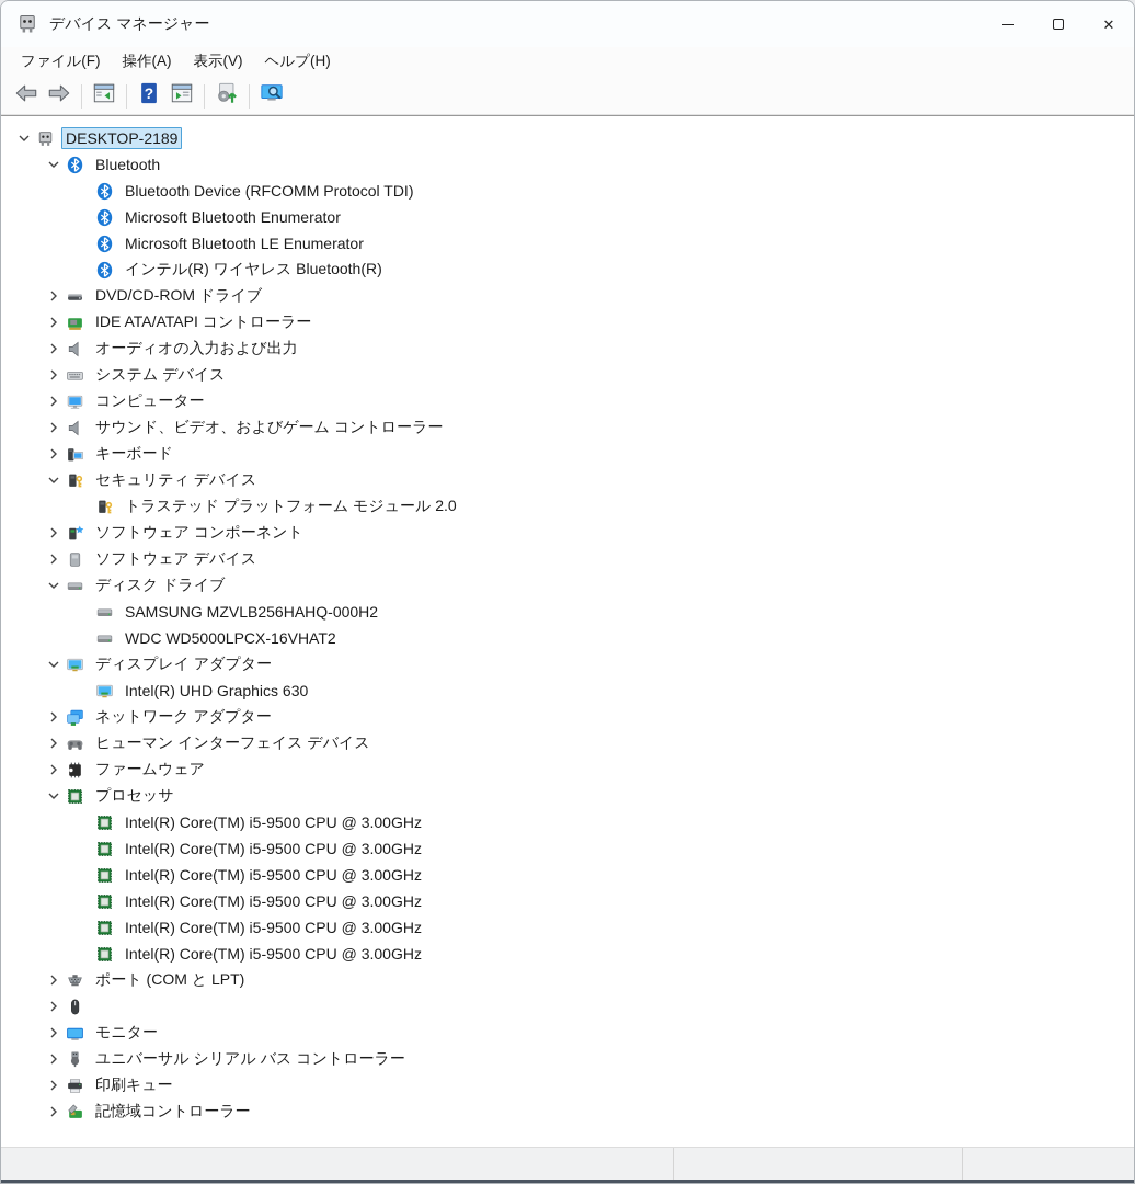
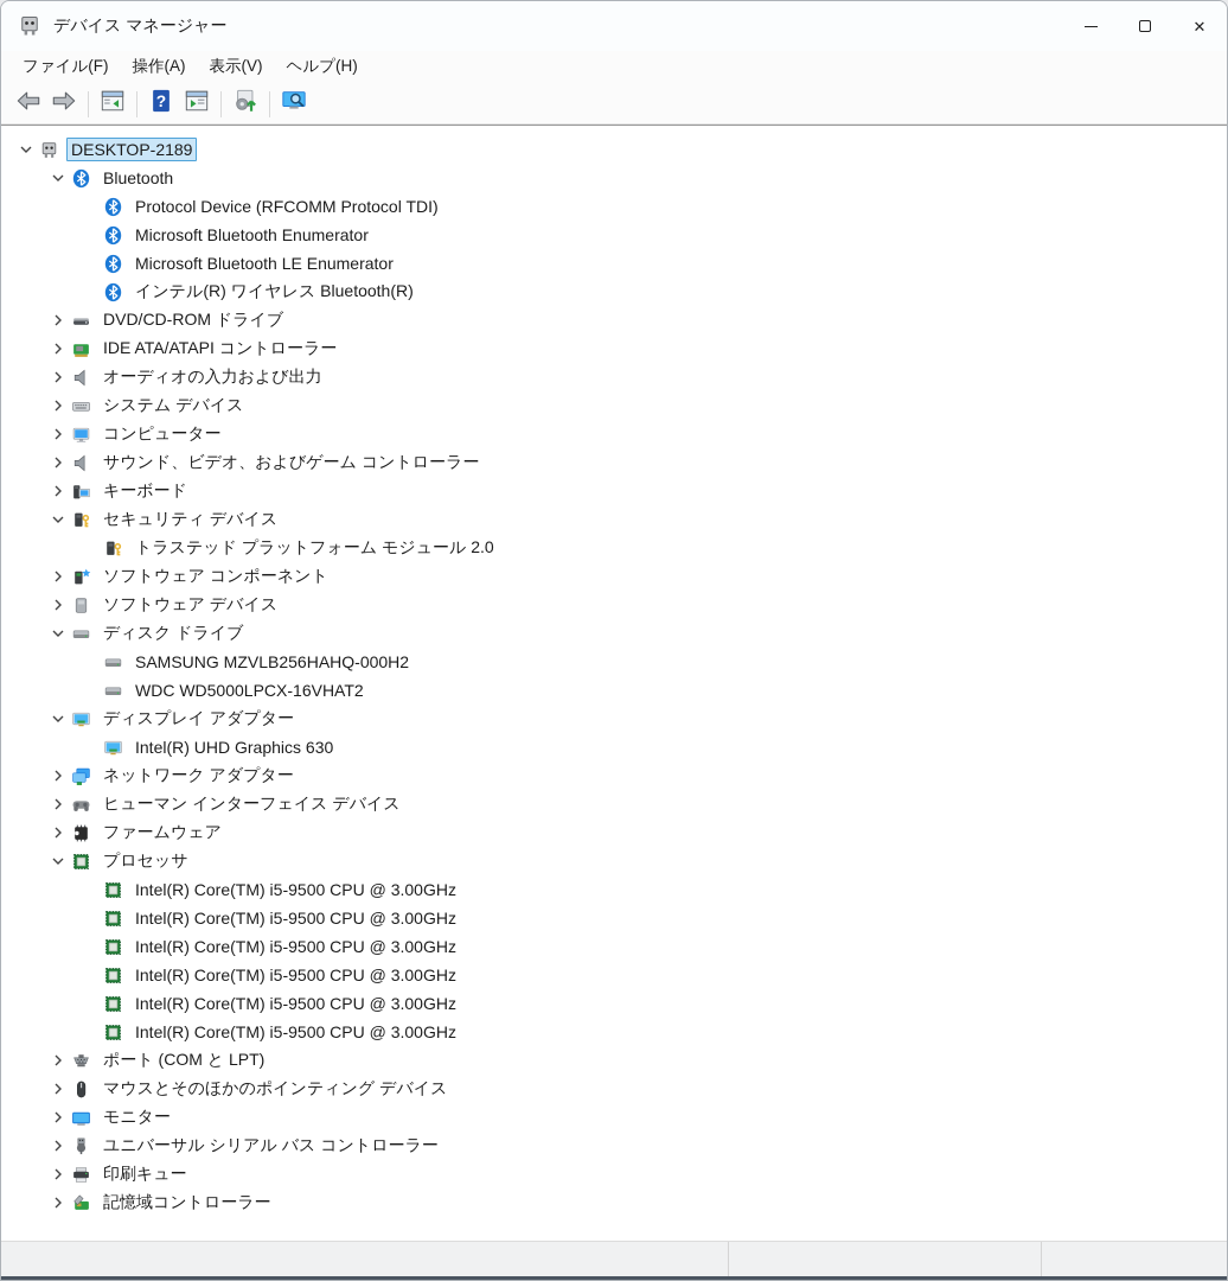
  デバイス マネージャー
  ✕
  ファイル(F)
  操作(A)
  表示(V)
  ヘルプ(H)
  ?
  DESKTOP-2189
  Bluetooth
- Bluetooth Device (RFCOMM Protocol TDI)
+ Protocol Device (RFCOMM Protocol TDI)
  Microsoft Bluetooth Enumerator
  Microsoft Bluetooth LE Enumerator
  インテル(R) ワイヤレス Bluetooth(R)
  DVD/CD-ROM ドライブ
  IDE ATA/ATAPI コントローラー
  オーディオの入力および出力
  システム デバイス
  コンピューター
  サウンド、ビデオ、およびゲーム コントローラー
  キーボード
  セキュリティ デバイス
  トラステッド プラットフォーム モジュール 2.0
  ソフトウェア コンポーネント
  ソフトウェア デバイス
  ディスク ドライブ
  SAMSUNG MZVLB256HAHQ-000H2
  WDC WD5000LPCX-16VHAT2
  ディスプレイ アダプター
  Intel(R) UHD Graphics 630
  ネットワーク アダプター
  ヒューマン インターフェイス デバイス
  ファームウェア
  プロセッサ
  Intel(R) Core(TM) i5-9500 CPU @ 3.00GHz
  Intel(R) Core(TM) i5-9500 CPU @ 3.00GHz
  Intel(R) Core(TM) i5-9500 CPU @ 3.00GHz
  Intel(R) Core(TM) i5-9500 CPU @ 3.00GHz
  Intel(R) Core(TM) i5-9500 CPU @ 3.00GHz
  Intel(R) Core(TM) i5-9500 CPU @ 3.00GHz
  ポート (COM と LPT)
+ マウスとそのほかのポインティング デバイス
  モニター
  ユニバーサル シリアル バス コントローラー
  印刷キュー
  記憶域コントローラー
